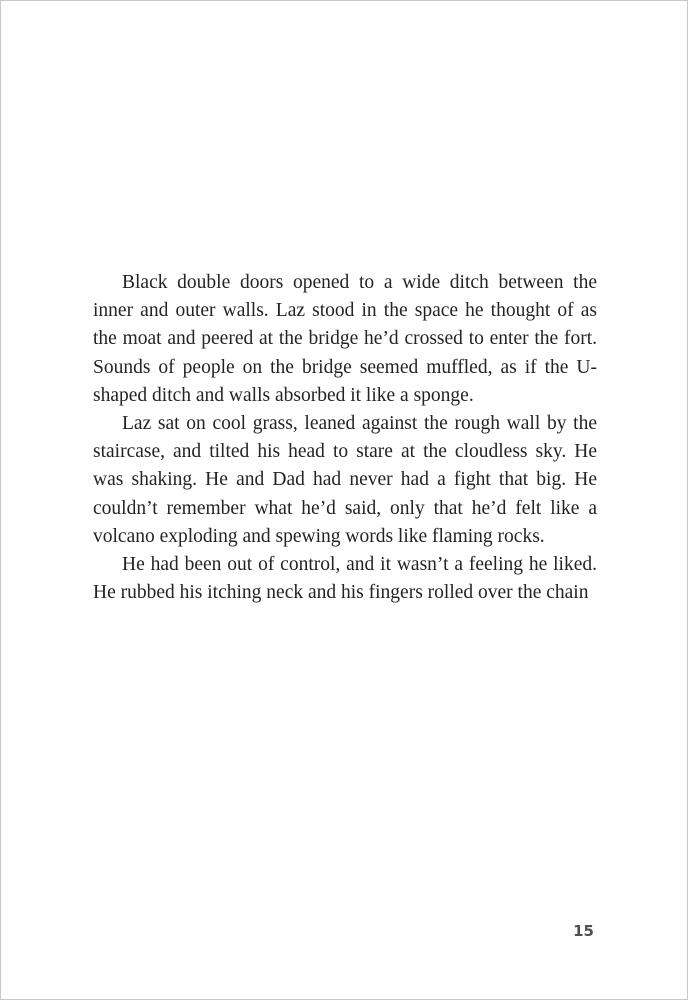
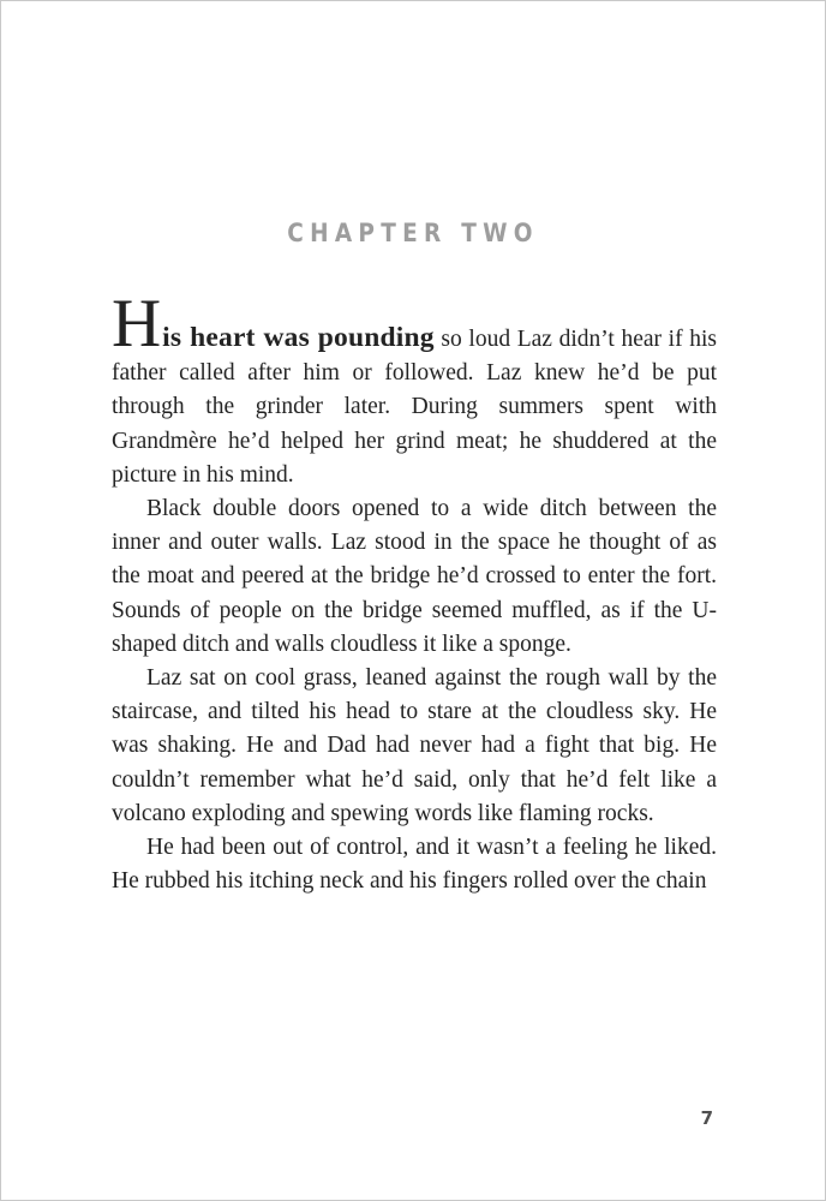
+ CHAPTER TWO
+ His heart was pounding so loud Laz didn’t hear if his father called after him or followed. Laz knew he’d be put through the grinder later. During summers spent with Grandmère he’d helped her grind meat; he shuddered at the picture in his mind.
- Black double doors opened to a wide ditch between the inner and outer walls. Laz stood in the space he thought of as the moat and peered at the bridge he’d crossed to enter the fort. Sounds of people on the bridge seemed muffled, as if the U-shaped ditch and walls absorbed it like a sponge.
+ Black double doors opened to a wide ditch between the inner and outer walls. Laz stood in the space he thought of as the moat and peered at the bridge he’d crossed to enter the fort. Sounds of people on the bridge seemed muffled, as if the U-shaped ditch and walls cloudless it like a sponge.
  Laz sat on cool grass, leaned against the rough wall by the staircase, and tilted his head to stare at the cloudless sky. He was shaking. He and Dad had never had a fight that big. He couldn’t remember what he’d said, only that he’d felt like a volcano exploding and spewing words like flaming rocks.
  He had been out of control, and it wasn’t a feeling he liked. He rubbed his itching neck and his fingers rolled over the chain
- 15
+ 7
